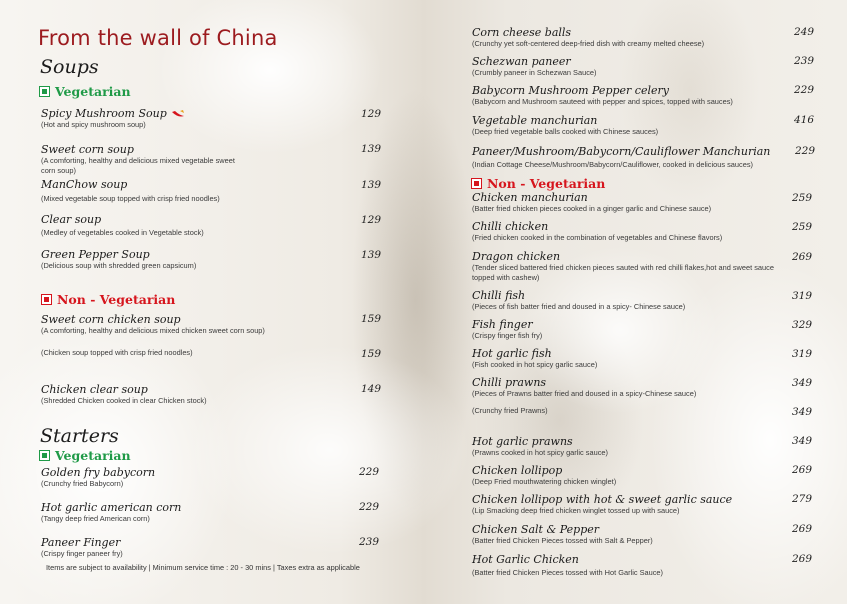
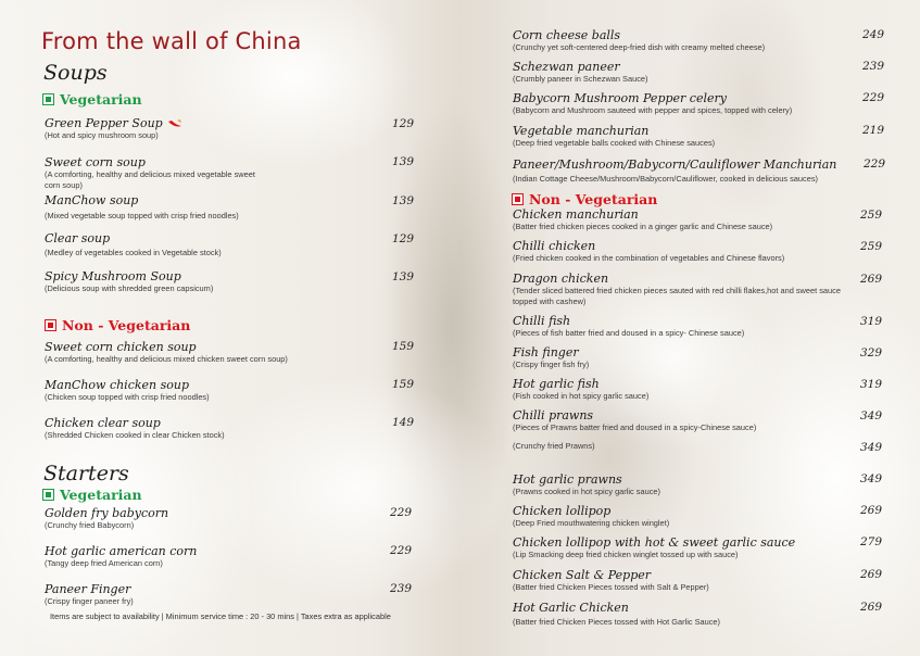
  From the wall of China
  Soups
  Vegetarian
- Spicy Mushroom Soup
+ Green Pepper Soup
  (Hot and spicy mushroom soup)
  129
  Sweet corn soup
  (A comforting, healthy and delicious mixed vegetable sweet corn soup)
  139
  ManChow soup
  (Mixed vegetable soup topped with crisp fried noodles)
  139
  Clear soup
  (Medley of vegetables cooked in Vegetable stock)
  129
- Green Pepper Soup
+ Spicy Mushroom Soup
  (Delicious soup with shredded green capsicum)
  139
  Non - Vegetarian
  Sweet corn chicken soup
  (A comforting, healthy and delicious mixed chicken sweet corn soup)
  159
+ ManChow chicken soup
  (Chicken soup topped with crisp fried noodles)
  159
  Chicken clear soup
  (Shredded Chicken cooked in clear Chicken stock)
  149
  Starters
  Vegetarian
  Golden fry babycorn
  (Crunchy fried Babycorn)
  229
  Hot garlic american corn
  (Tangy deep fried American corn)
  229
  Paneer Finger
  (Crispy finger paneer fry)
  239
  Items are subject to availability | Minimum service time : 20 - 30 mins | Taxes extra as applicable
  Corn cheese balls
  (Crunchy yet soft-centered deep-fried dish with creamy melted cheese)
  249
  Schezwan paneer
  (Crumbly paneer in Schezwan Sauce)
  239
  Babycorn Mushroom Pepper celery
- (Babycorn and Mushroom sauteed with pepper and spices, topped with sauces)
+ (Babycorn and Mushroom sauteed with pepper and spices, topped with celery)
  229
  Vegetable manchurian
  (Deep fried vegetable balls cooked with Chinese sauces)
- 416
+ 219
  Paneer/Mushroom/Babycorn/Cauliflower Manchurian
  (Indian Cottage Cheese/Mushroom/Babycorn/Cauliflower, cooked in delicious sauces)
  229
  Non - Vegetarian
  Chicken manchurian
  (Batter fried chicken pieces cooked in a ginger garlic and Chinese sauce)
  259
  Chilli chicken
  (Fried chicken cooked in the combination of vegetables and Chinese flavors)
  259
  Dragon chicken
  (Tender sliced battered fried chicken pieces sauted with red chilli flakes,hot and sweet sauce topped with cashew)
  269
  Chilli fish
  (Pieces of fish batter fried and doused in a spicy- Chinese sauce)
  319
  Fish finger
  (Crispy finger fish fry)
  329
  Hot garlic fish
  (Fish cooked in hot spicy garlic sauce)
  319
  Chilli prawns
  (Pieces of Prawns batter fried and doused in a spicy-Chinese sauce)
  349
  (Crunchy fried Prawns)
  349
  Hot garlic prawns
  (Prawns cooked in hot spicy garlic sauce)
  349
  Chicken lollipop
  (Deep Fried mouthwatering chicken winglet)
  269
  Chicken lollipop with hot & sweet garlic sauce
  (Lip Smacking deep fried chicken winglet tossed up with sauce)
  279
  Chicken Salt & Pepper
  (Batter fried Chicken Pieces tossed with Salt & Pepper)
  269
  Hot Garlic Chicken
  (Batter fried Chicken Pieces tossed with Hot Garlic Sauce)
  269
